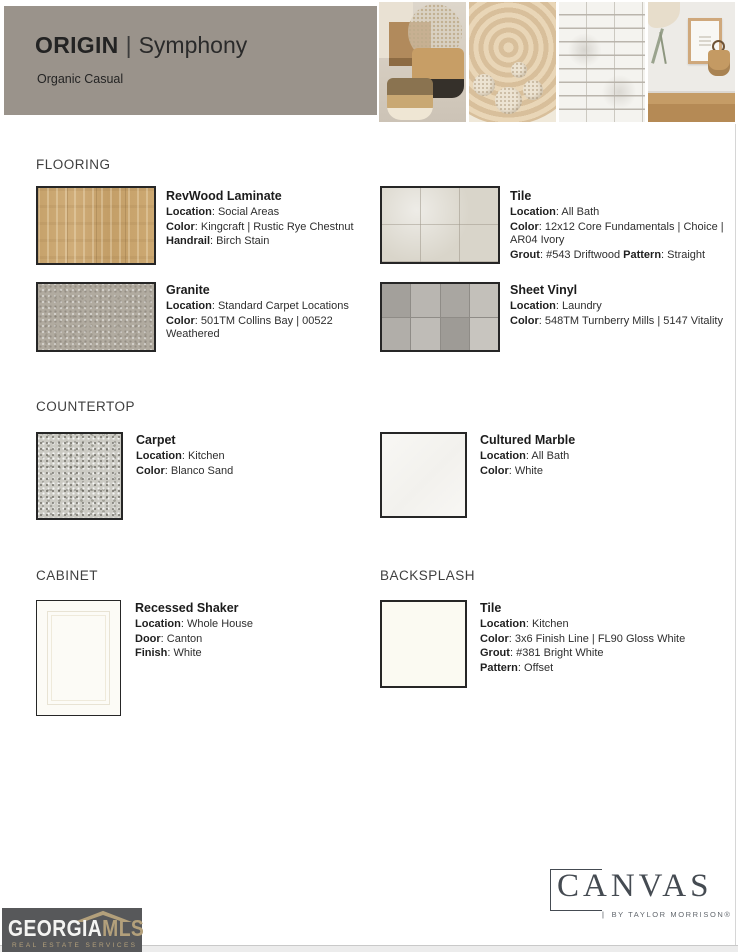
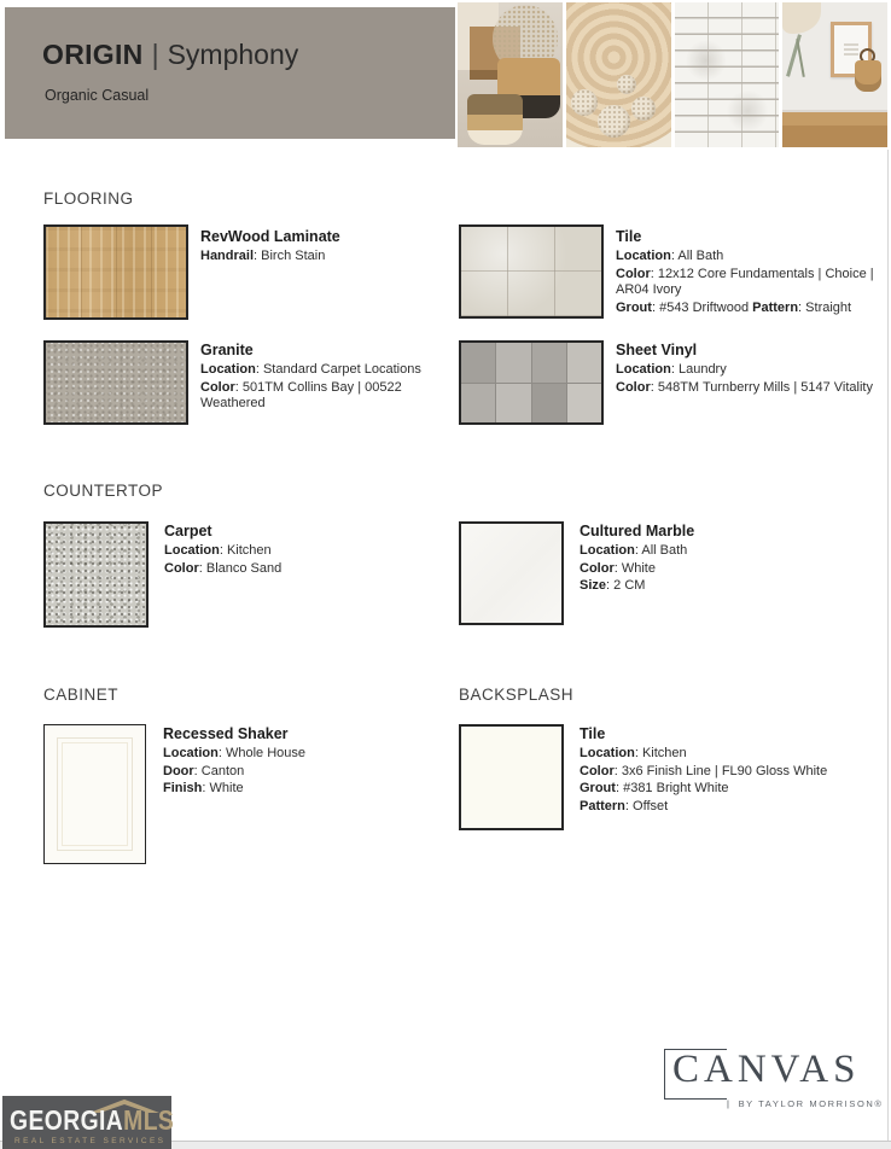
  ORIGIN | Symphony
  Organic Casual
  FLOORING
  RevWood Laminate
- Location: Social Areas
- Color: Kingcraft | Rustic Rye Chestnut
  Handrail: Birch Stain
  Tile
  Location: All Bath
  Color: 12x12 Core Fundamentals | Choice | AR04 Ivory
  Grout: #543 Driftwood Pattern: Straight
  Granite
  Location: Standard Carpet Locations
  Color: 501TM Collins Bay | 00522 Weathered
  Sheet Vinyl
  Location: Laundry
  Color: 548TM Turnberry Mills | 5147 Vitality
  COUNTERTOP
  Carpet
  Location: Kitchen
  Color: Blanco Sand
  Cultured Marble
  Location: All Bath
  Color: White
+ Size: 2 CM
  CABINET
  Recessed Shaker
  Location: Whole House
  Door: Canton
  Finish: White
  BACKSPLASH
  Tile
  Location: Kitchen
  Color: 3x6 Finish Line | FL90 Gloss White
  Grout: #381 Bright White
  Pattern: Offset
  CANVAS
  | BY TAYLOR MORRISON®
  GEORGIAMLS
